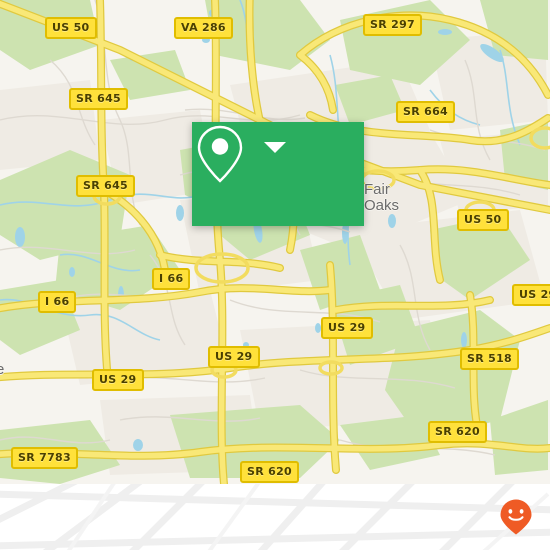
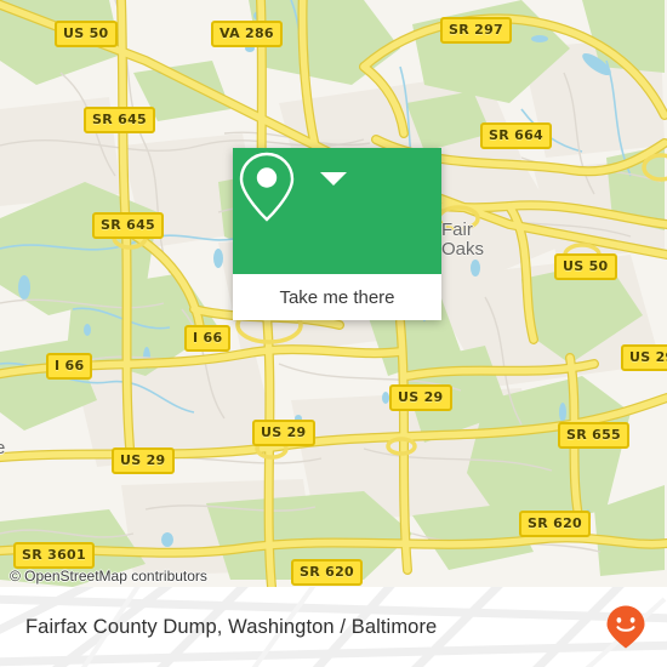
  Fair
  Oaks
  e
  US 50
  VA 286
  SR 297
  SR 664
  SR 645
  SR 645
  US 50
  I 66
  I 66
  US 2
  US 29
  US 29
  US 29
- SR 518
+ SR 655
  SR 620
- SR 7783
+ SR 3601
  SR 620
+ Take me there
+ © OpenStreetMap contributors
+ Fairfax County Dump, Washington / Baltimore
